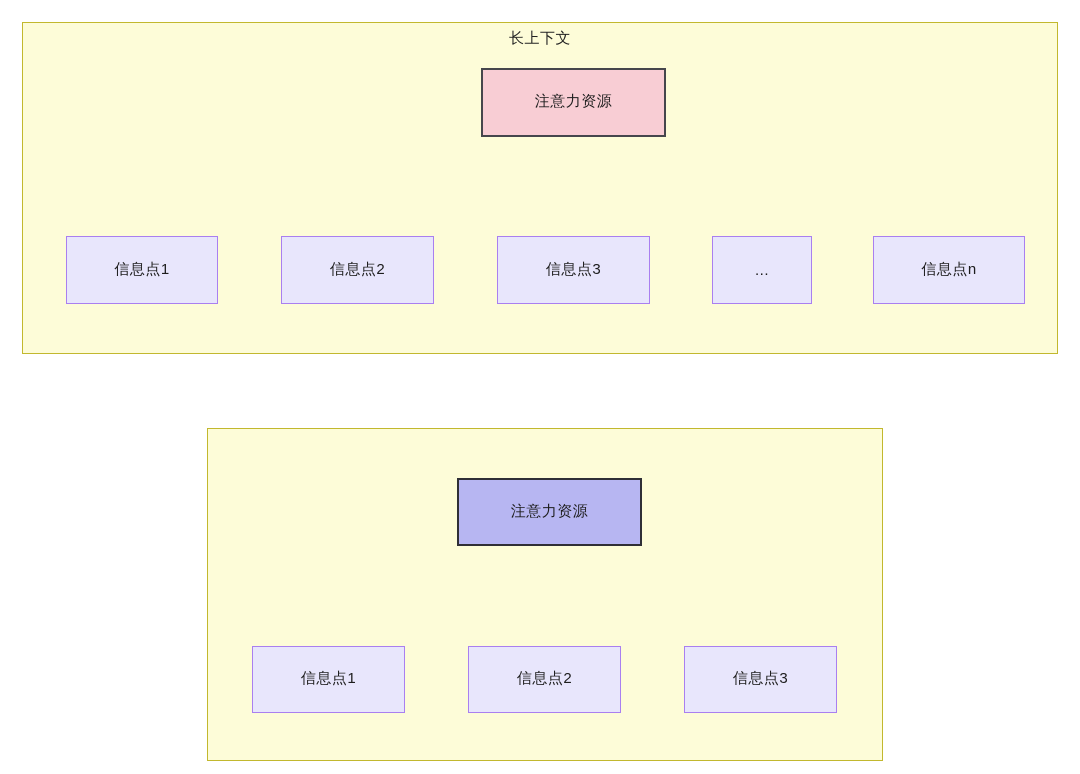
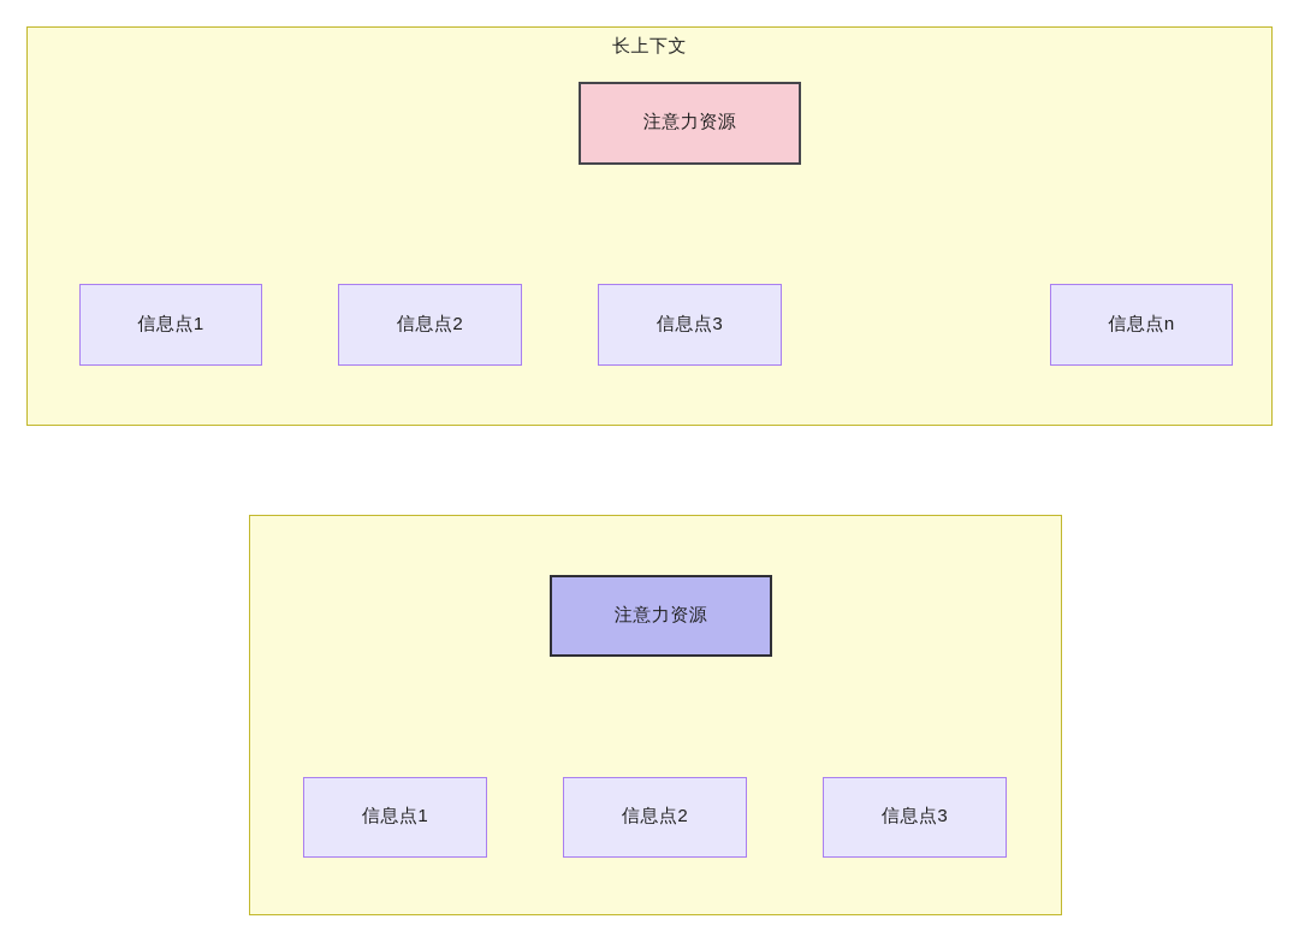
  长上下文
  注意力资源
  信息点1
  信息点2
  信息点3
- ...
  信息点n
  注意力资源
  信息点1
  信息点2
  信息点3
